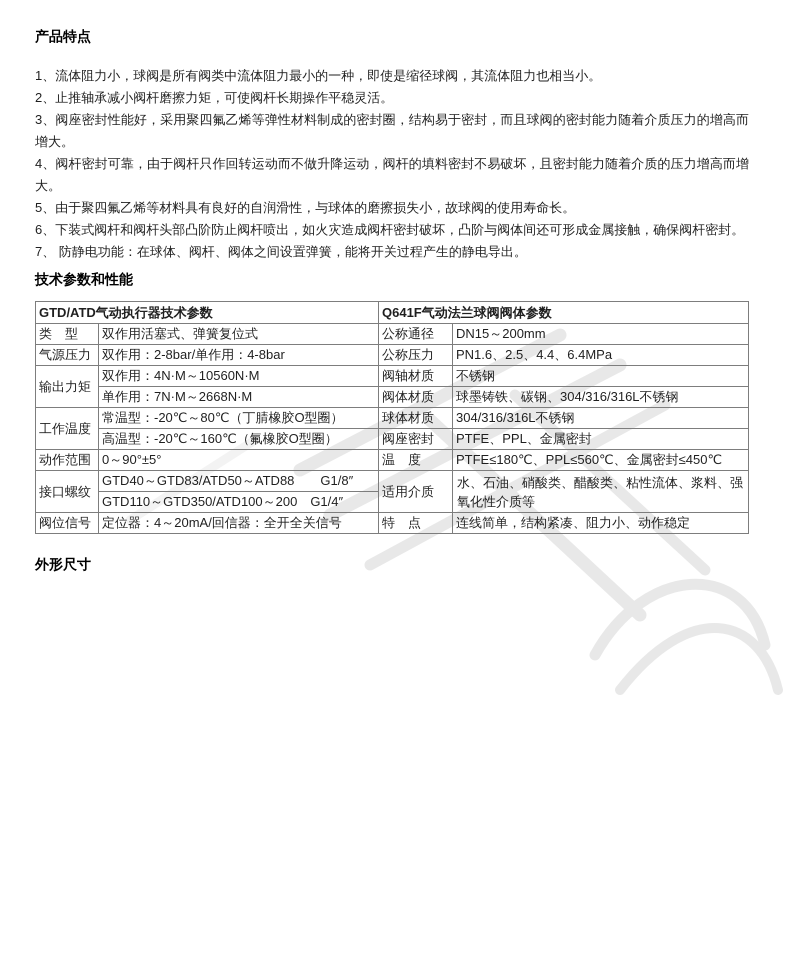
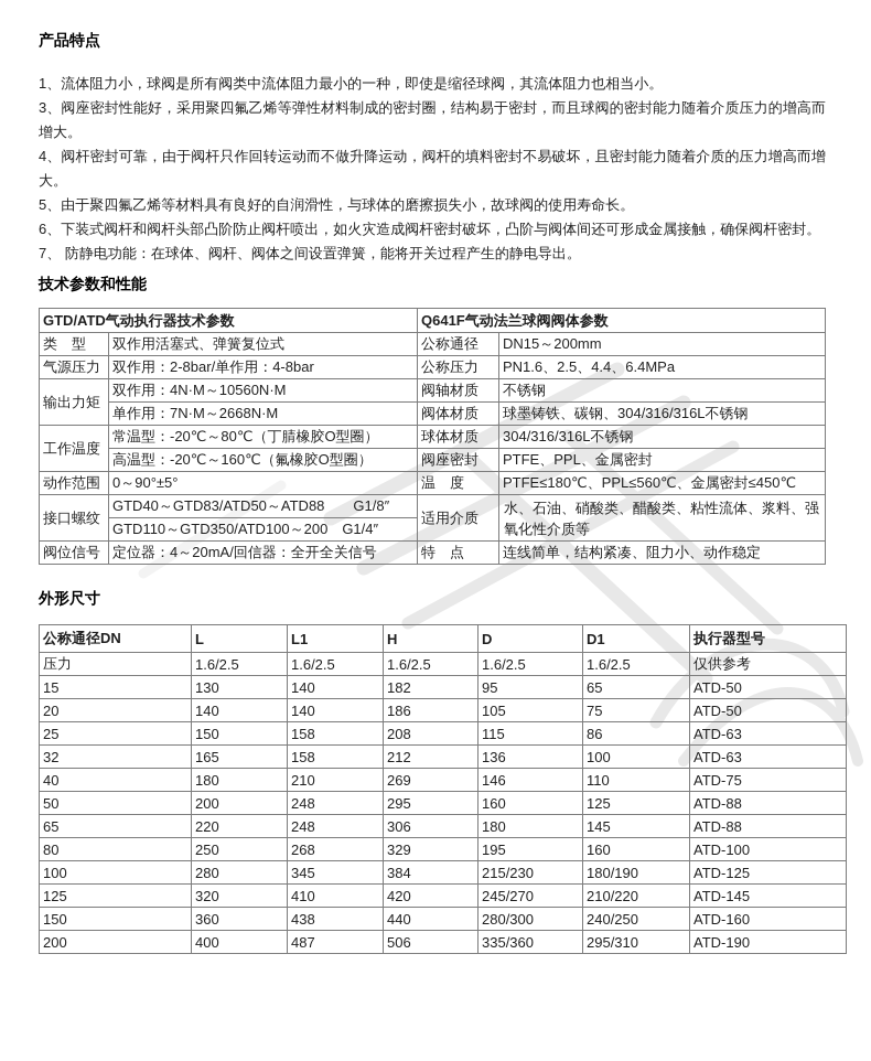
  产品特点
  1、流体阻力小，球阀是所有阀类中流体阻力最小的一种，即使是缩径球阀，其流体阻力也相当小。
- 2、止推轴承减小阀杆磨擦力矩，可使阀杆长期操作平稳灵活。
  3、阀座密封性能好，采用聚四氟乙烯等弹性材料制成的密封圈，结构易于密封，而且球阀的密封能力随着介质压力的增高而增大。
  4、阀杆密封可靠，由于阀杆只作回转运动而不做升降运动，阀杆的填料密封不易破坏，且密封能力随着介质的压力增高而增大。
  5、由于聚四氟乙烯等材料具有良好的自润滑性，与球体的磨擦损失小，故球阀的使用寿命长。
  6、下装式阀杆和阀杆头部凸阶防止阀杆喷出，如火灾造成阀杆密封破坏，凸阶与阀体间还可形成金属接触，确保阀杆密封。
  7、 防静电功能：在球体、阀杆、阀体之间设置弹簧，能将开关过程产生的静电导出。
  技术参数和性能
  GTD/ATD气动执行器技术参数	Q641F气动法兰球阀阀体参数
  类 型	双作用活塞式、弹簧复位式	公称通径	DN15～200mm
  气源压力	双作用：2-8bar/单作用：4-8bar	公称压力	PN1.6、2.5、4.4、6.4MPa
  输出力矩	双作用：4N·M～10560N·M	阀轴材质	不锈钢
  单作用：7N·M～2668N·M	阀体材质	球墨铸铁、碳钢、304/316/316L不锈钢
  工作温度	常温型：-20℃～80℃（丁腈橡胶O型圈）	球体材质	304/316/316L不锈钢
  高温型：-20℃～160℃（氟橡胶O型圈）	阀座密封	PTFE、PPL、金属密封
  动作范围	0～90°±5°	温 度	PTFE≤180℃、PPL≤560℃、金属密封≤450℃
  接口螺纹	GTD40～GTD83/ATD50～ATD88 G1/8″	适用介质	水、石油、硝酸类、醋酸类、粘性流体、浆料、强氧化性介质等
  GTD110～GTD350/ATD100～200 G1/4″
  阀位信号	定位器：4～20mA/回信器：全开全关信号	特 点	连线简单，结构紧凑、阻力小、动作稳定
  外形尺寸
+ 公称通径DN	L	L1	H	D	D1	执行器型号
+ 压力	1.6/2.5	1.6/2.5	1.6/2.5	1.6/2.5	1.6/2.5	仅供参考
+ 15	130	140	182	95	65	ATD-50
+ 20	140	140	186	105	75	ATD-50
+ 25	150	158	208	115	86	ATD-63
+ 32	165	158	212	136	100	ATD-63
+ 40	180	210	269	146	110	ATD-75
+ 50	200	248	295	160	125	ATD-88
+ 65	220	248	306	180	145	ATD-88
+ 80	250	268	329	195	160	ATD-100
+ 100	280	345	384	215/230	180/190	ATD-125
+ 125	320	410	420	245/270	210/220	ATD-145
+ 150	360	438	440	280/300	240/250	ATD-160
+ 200	400	487	506	335/360	295/310	ATD-190
